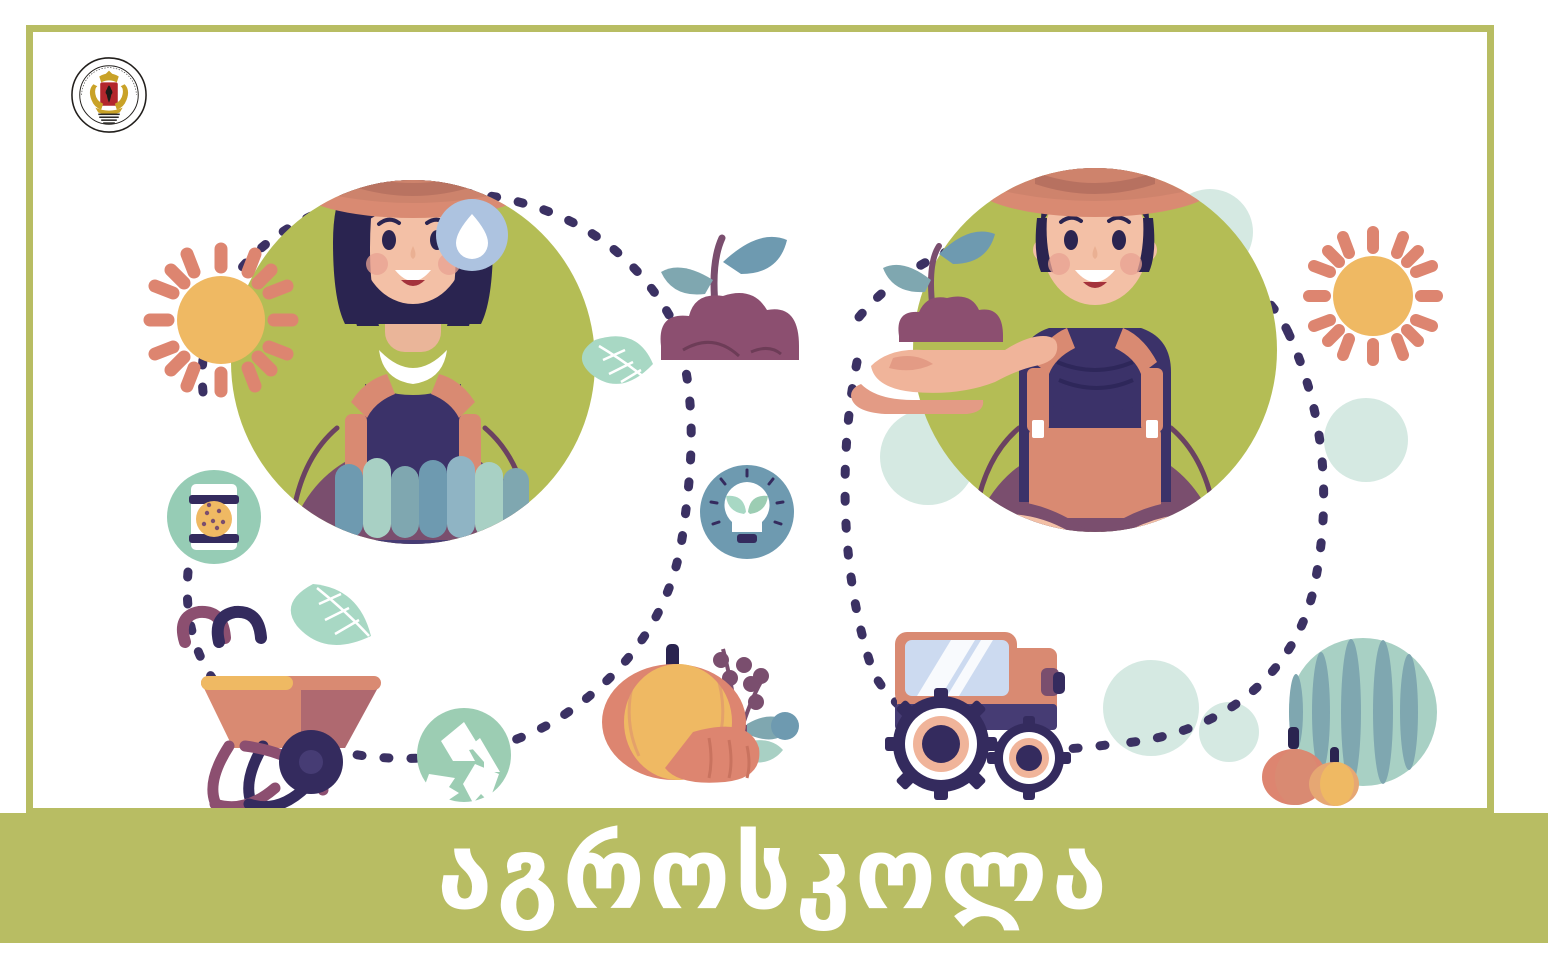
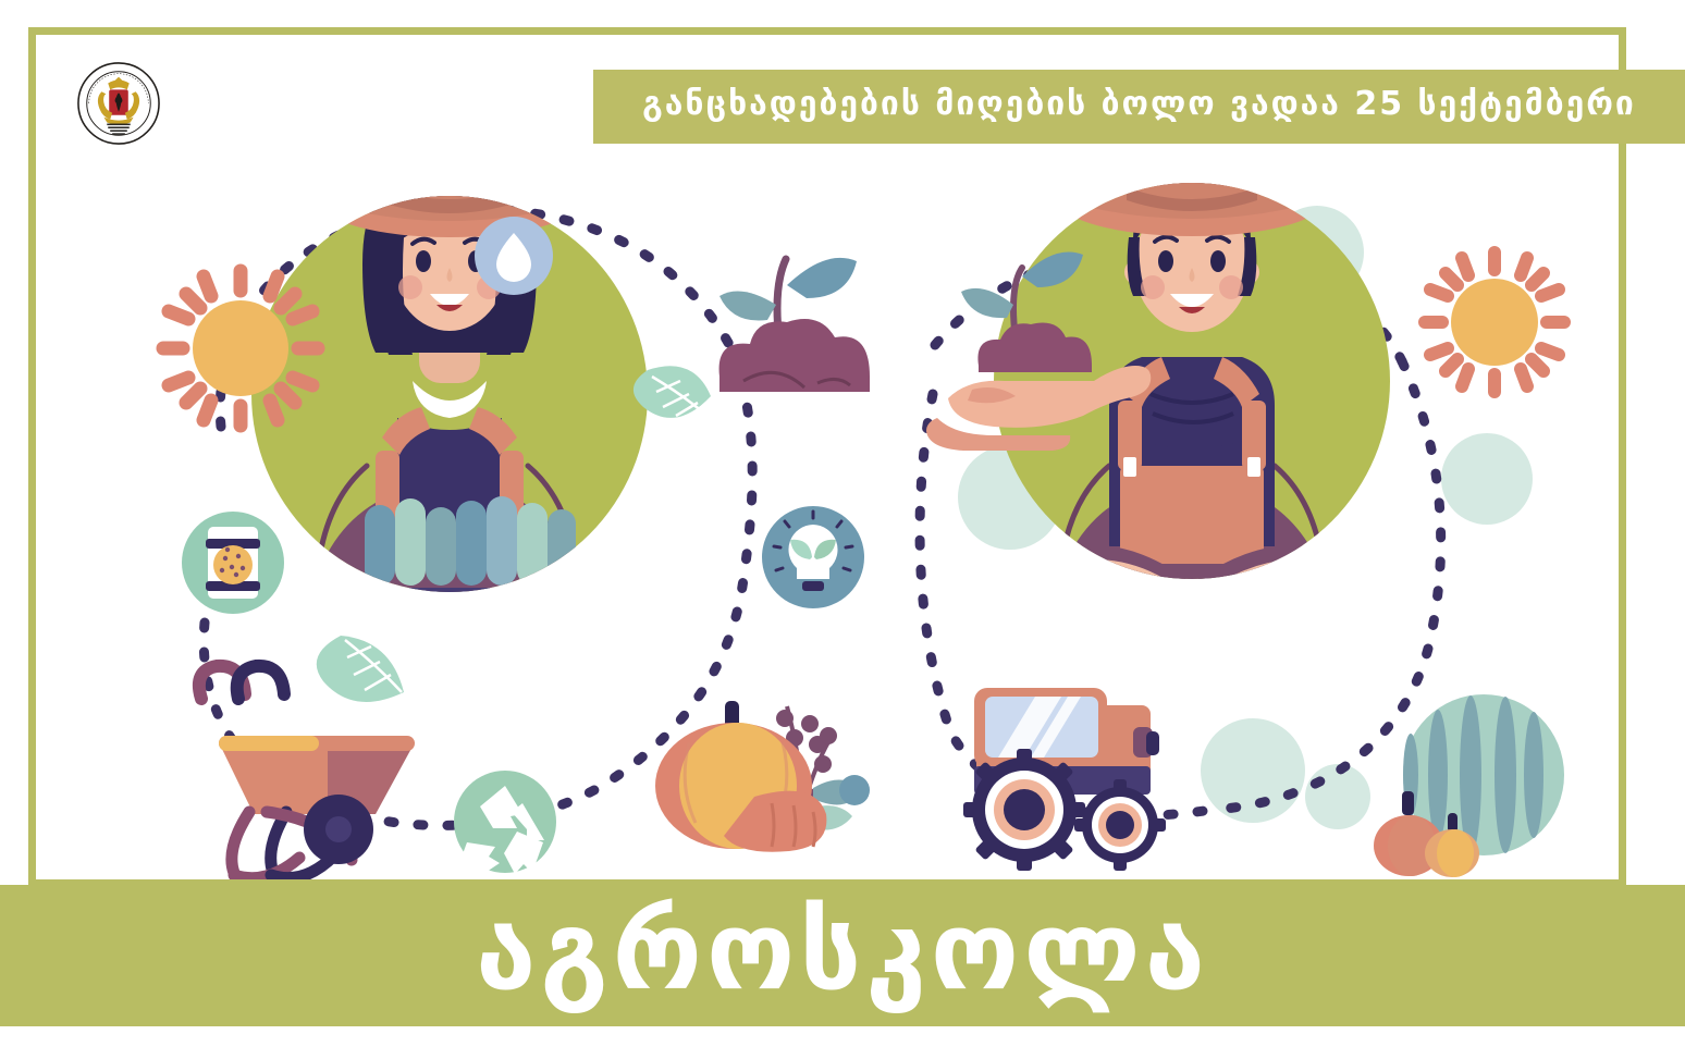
+ განცხადებების მიღების ბოლო ვადაა 25 სექტემბერი
  აგროსკოლა
